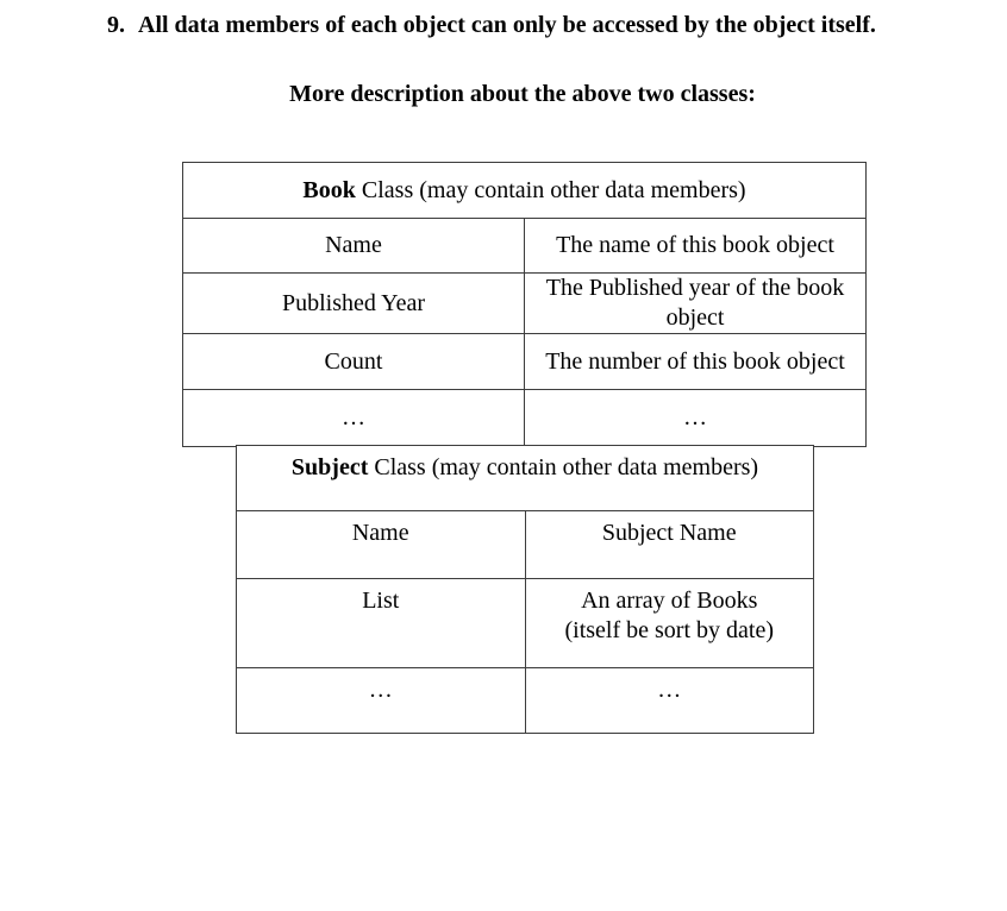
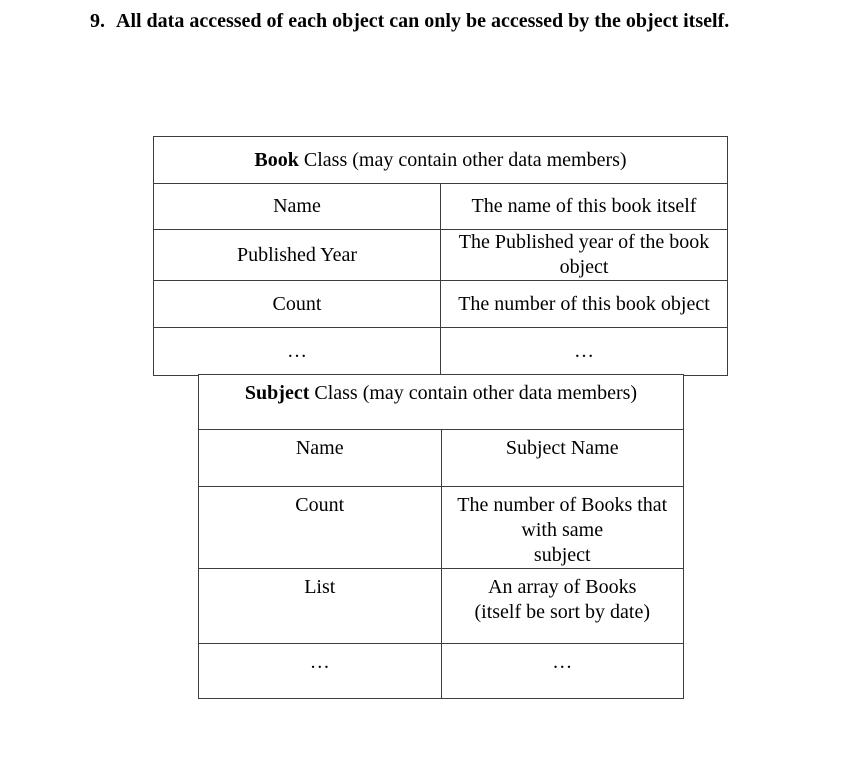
  9.
- All data members of each object can only be accessed by the object itself.
+ All data accessed of each object can only be accessed by the object itself.
- More description about the above two classes:
  Book Class (may contain other data members)
- Name	The name of this book object
+ Name	The name of this book itself
  Published Year	The Published year of the book object
  Count	The number of this book object
  …	…
  Subject Class (may contain other data members)
  Name	Subject Name
+ Count	The number of Books that with same subject
  List	An array of Books (itself be sort by date)
  …	…
